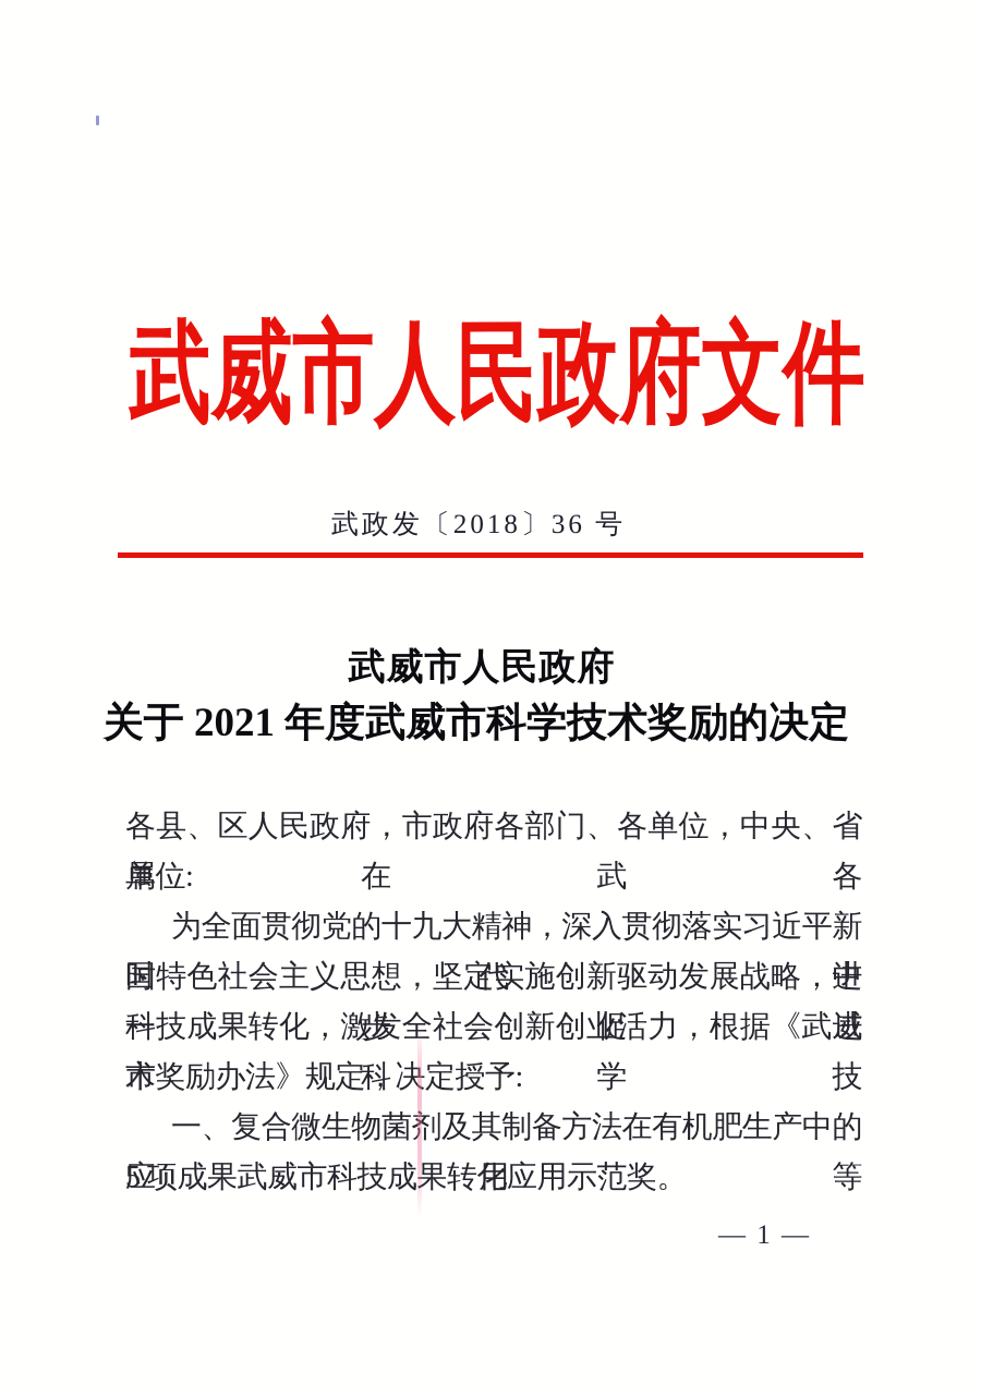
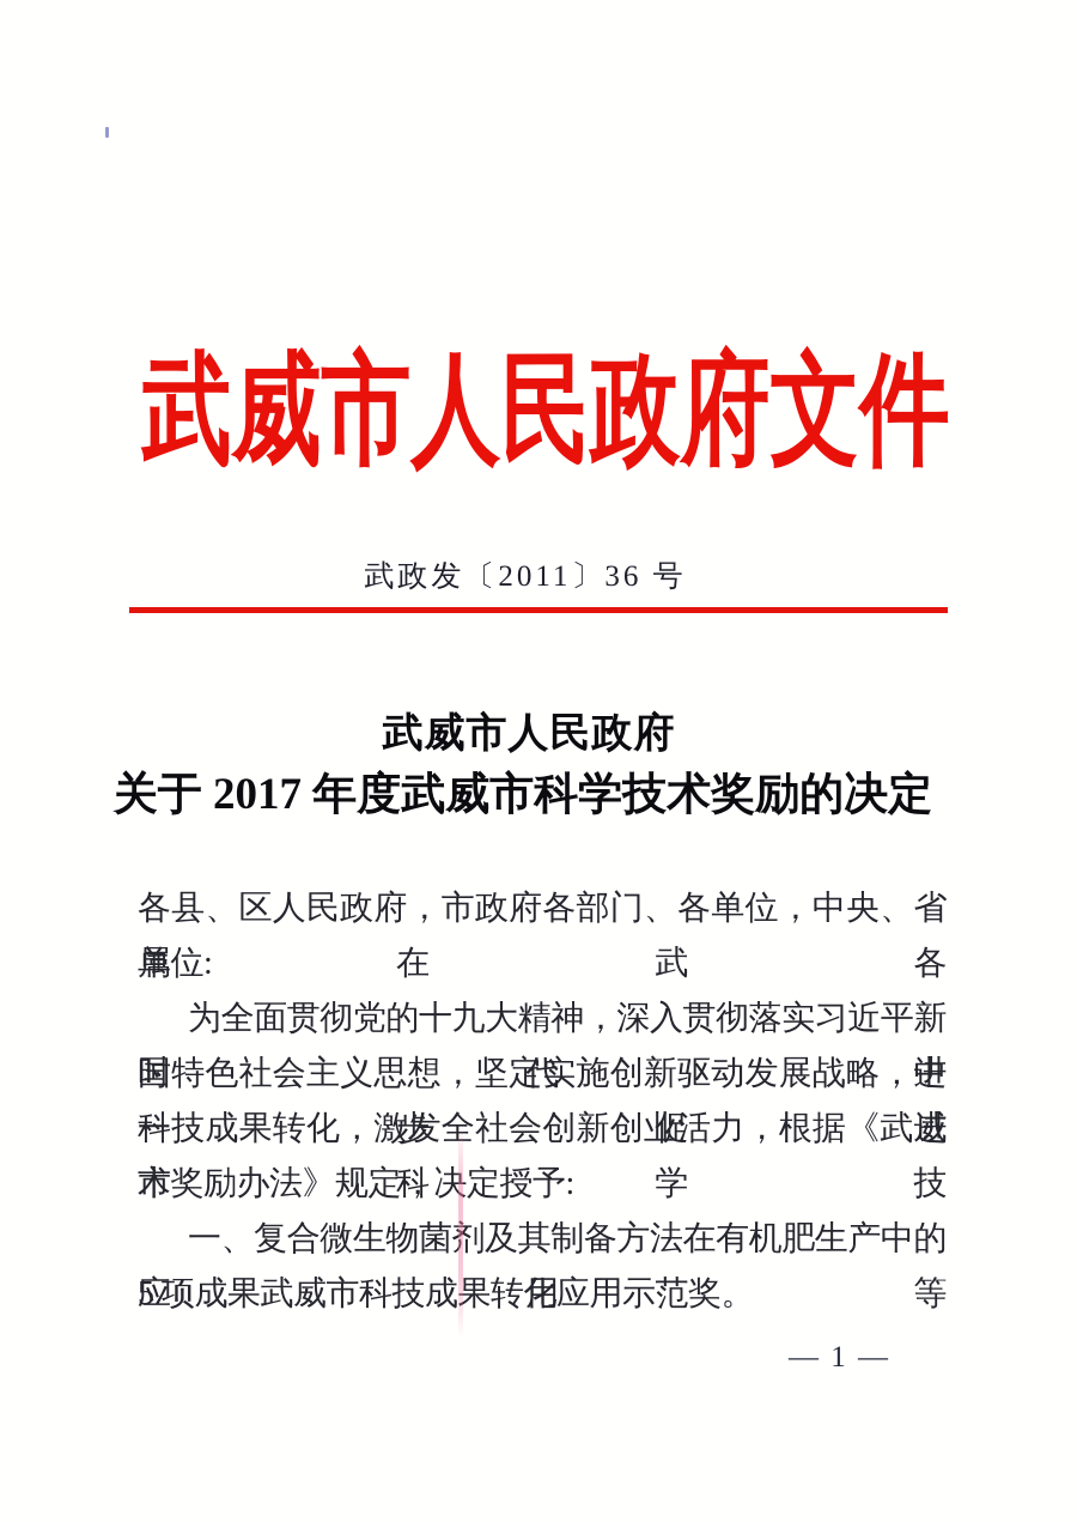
  武威市人民政府文件
- 武政发〔2018〕36 号
+ 武政发〔2011〕36 号
  武威市人民政府
- 关于 2021 年度武威市科学技术奖励的决定
+ 关于 2017 年度武威市科学技术奖励的决定
  各县、区人民政府，市政府各部门、各单位，中央、省属在武各
  单位:
  为全面贯彻党的十九大精神，深入贯彻落实习近平新时代中
  国特色社会主义思想，坚定实施创新驱动发展战略，进一步促进
  科技成果转化，激发社会创新创业活力，根据《武威市科学技
  术奖励办法》规定，决定授予:
  一、复合微生物菌剂及其制备方法在有机肥生产中的应用等
  5 项成果武威市科技成果转化应用示范奖。
  — 1 —
